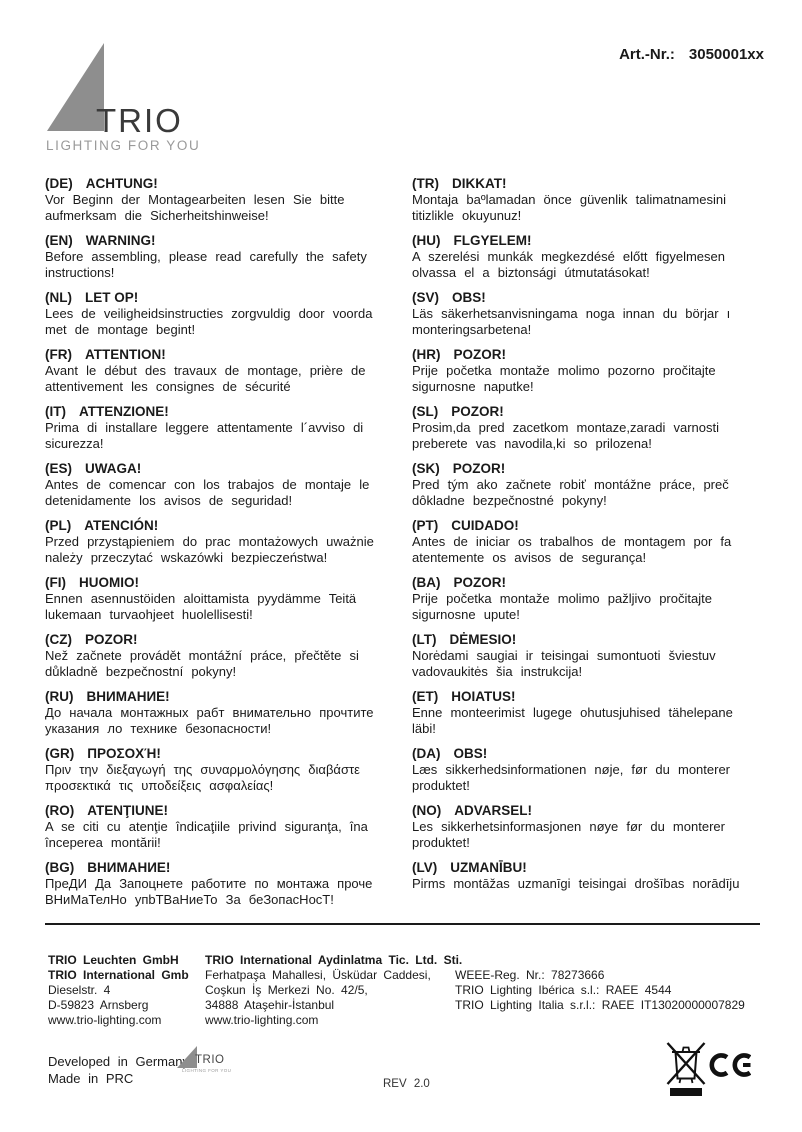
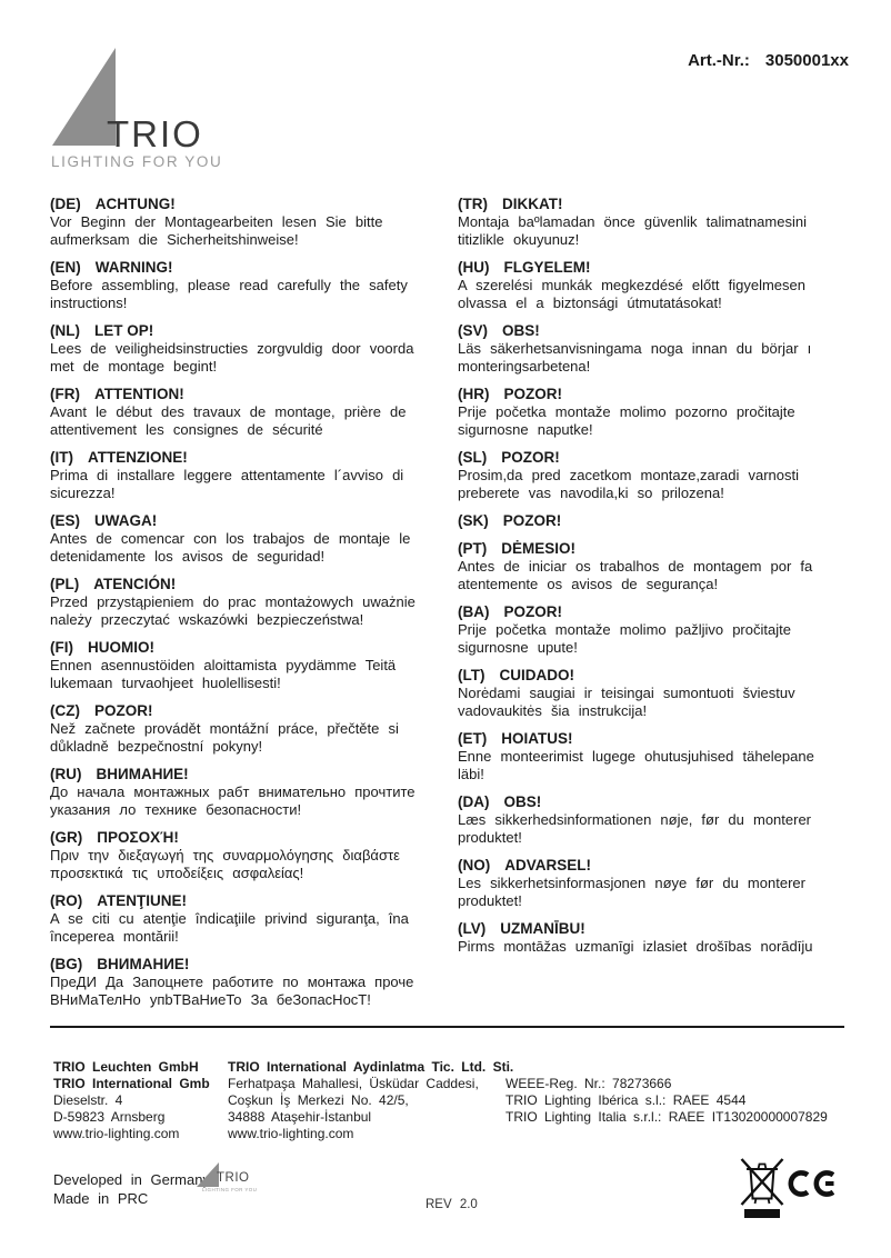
  Art.-Nr.: 3050001xx
  TRIO
  LIGHTING FOR YOU
  (DE) ACHTUNG!
  Vor Beginn der Montagearbeiten lesen Sie bitte
  aufmerksam die Sicherheitshinweise!
  (EN) WARNING!
  Before assembling, please read carefully the safety
  instructions!
  (NL) LET OP!
  Lees de veiligheidsinstructies zorgvuldig door voorda
  met de montage begint!
  (FR) ATTENTION!
  Avant le début des travaux de montage, prière de
  attentivement les consignes de sécurité
  (IT) ATTENZIONE!
  Prima di installare leggere attentamente l´avviso di
  sicurezza!
  (ES) UWAGA!
  Antes de comencar con los trabajos de montaje le
  detenidamente los avisos de seguridad!
  (PL) ATENCIÓN!
  Przed przystąpieniem do prac montażowych uważnie
  należy przeczytać wskazówki bezpieczeństwa!
  (FI) HUOMIO!
  Ennen asennustöiden aloittamista pyydämme Teitä
  lukemaan turvaohjeet huolellisesti!
  (CZ) POZOR!
  Než začnete provádět montážní práce, přečtěte si
  důkladně bezpečnostní pokyny!
  (RU) ВНИМАНИЕ!
  До начала монтажных рабт внимательно прочтите
  указания ло технике безопасности!
  (GR) ΠΡΟΣΟΧΉ!
  Πριν την διεξαγωγή της συναρμολόγησης διαβάστε
  προσεκτικά τις υποδείξεις ασφαλείας!
  (RO) ATENŢIUNE!
  A se citi cu atenţie îndicaţiile privind siguranţa, îna
  începerea montării!
  (BG) ВНИМАНИЕ!
  ПреДИ Да Запоцнете работите по монтажа проче
  ВНиМаТелНо упbТВаНиеТо За беЗопасНосТ!
  (TR) DIKKAT!
  Montaja baºlamadan önce güvenlik talimatnamesini
  titizlikle okuyunuz!
  (HU) FLGYELEM!
  A szerelési munkák megkezdésé előtt figyelmesen
  olvassa el a biztonsági útmutatásokat!
  (SV) OBS!
  Läs säkerhetsanvisningama noga innan du börjar ı
  monteringsarbetena!
  (HR) POZOR!
  Prije početka montaže molimo pozorno pročitajte
  sigurnosne naputke!
  (SL) POZOR!
  Prosim,da pred zacetkom montaze,zaradi varnosti
  preberete vas navodila,ki so prilozena!
  (SK) POZOR!
- Pred tým ako začnete robiť montážne práce, preč
- dôkladne bezpečnostné pokyny!
- (PT) CUIDADO!
+ (PT) DĖMESIO!
  Antes de iniciar os trabalhos de montagem por fa
  atentemente os avisos de segurança!
  (BA) POZOR!
  Prije početka montaže molimo pažljivo pročitajte
  sigurnosne upute!
- (LT) DĖMESIO!
+ (LT) CUIDADO!
  Norėdami saugiai ir teisingai sumontuoti šviestuv
  vadovaukitės šia instrukcija!
  (ET) HOIATUS!
  Enne monteerimist lugege ohutusjuhised tähelepane
  läbi!
  (DA) OBS!
  Læs sikkerhedsinformationen nøje, før du monterer
  produktet!
  (NO) ADVARSEL!
  Les sikkerhetsinformasjonen nøye før du monterer
  produktet!
  (LV) UZMANĪBU!
- Pirms montāžas uzmanīgi teisingai drošības norādīju
+ Pirms montāžas uzmanīgi izlasiet drošības norādīju
  TRIO Leuchten GmbH
  TRIO International Gmb
  Dieselstr. 4
  D-59823 Arnsberg
  www.trio-lighting.com
  TRIO International Aydinlatma Tic. Ltd. Sti.
  Ferhatpaşa Mahallesi, Üsküdar Caddesi,
  Coşkun İş Merkezi No. 42/5,
  34888 Ataşehir-İstanbul
  www.trio-lighting.com
  WEEE-Reg. Nr.: 78273666
  TRIO Lighting Ibérica s.l.: RAEE 4544
  TRIO Lighting Italia s.r.l.: RAEE IT13020000007829
  Developed in German
  Made in PRC
  TRIO
  REV 2.0
